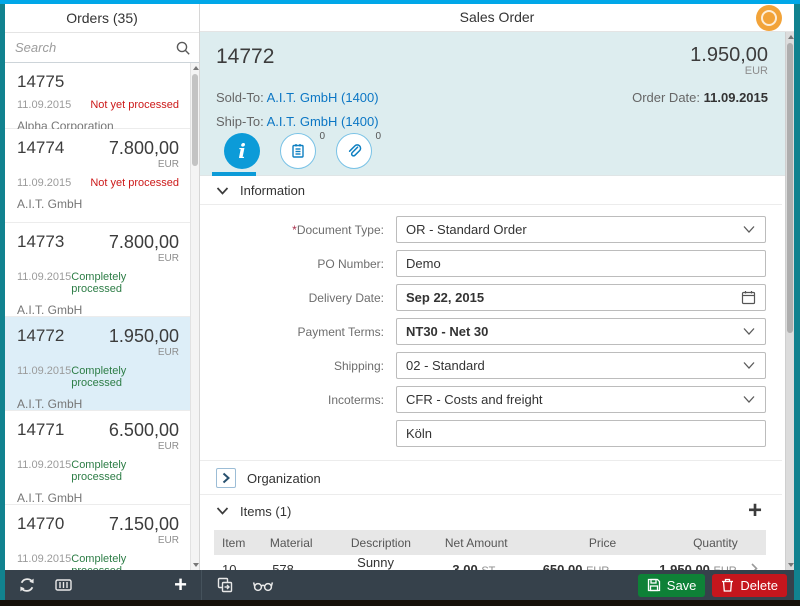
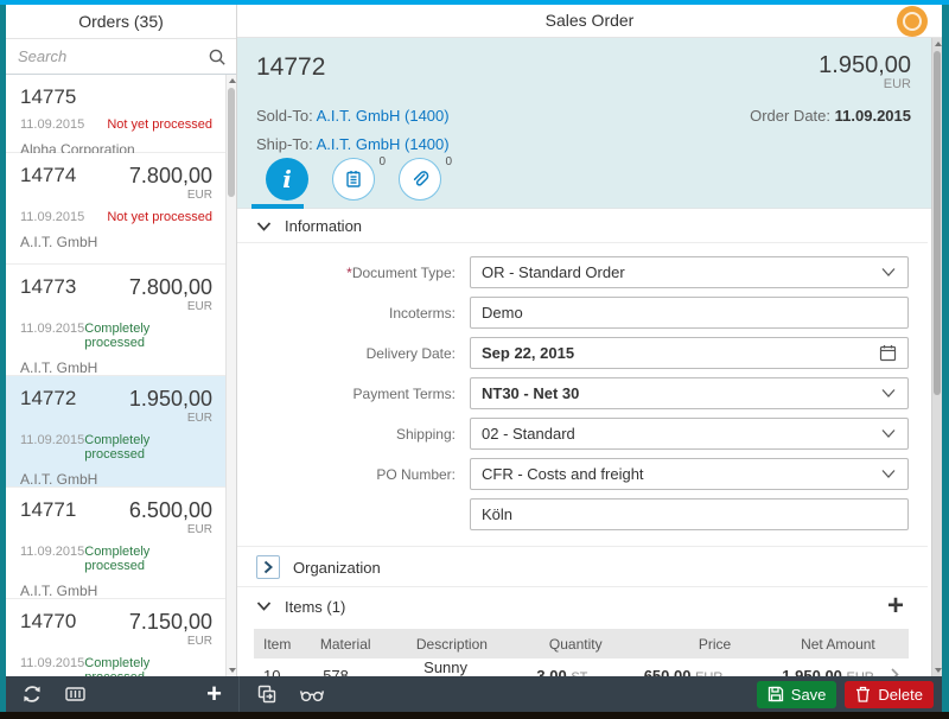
  Orders (35)
  Search
  14775
  11.09.2015
  Not yet processed
  Alpha Corporation
  14774
  7.800,00
  EUR
  11.09.2015
  Not yet processed
  A.I.T. GmbH
  14773
  7.800,00
  EUR
  11.09.2015
  Completely processed
  A.I.T. GmbH
  14772
  1.950,00
  EUR
  11.09.2015
  Completely processed
  A.I.T. GmbH
  14771
  6.500,00
  EUR
  11.09.2015
  Completely processed
  A.I.T. GmbH
  14770
  7.150,00
  EUR
  11.09.2015
  Sales Order
  14772
  1.950,00
  EUR
  Sold-To: A.I.T. GmbH (1400)
  Order Date: 11.09.2015
  Ship-To: A.I.T. GmbH (1400)
  i
  0
  0
  Information
  *Document Type:
  OR - Standard Order
- PO Number:
+ Incoterms:
  Demo
  Delivery Date:
  Sep 22, 2015
  Payment Terms:
  NT30 - Net 30
  Shipping:
  02 - Standard
- Incoterms:
+ PO Number:
  CFR - Costs and freight
  Köln
  Organization
  Items (1)
  +
  Item
  Material
  Description
- Net Amount
+ Quantity
  Price
- Quantity
+ Net Amount
  10
  578
  1.950,00
  +
  Save
  Delete
